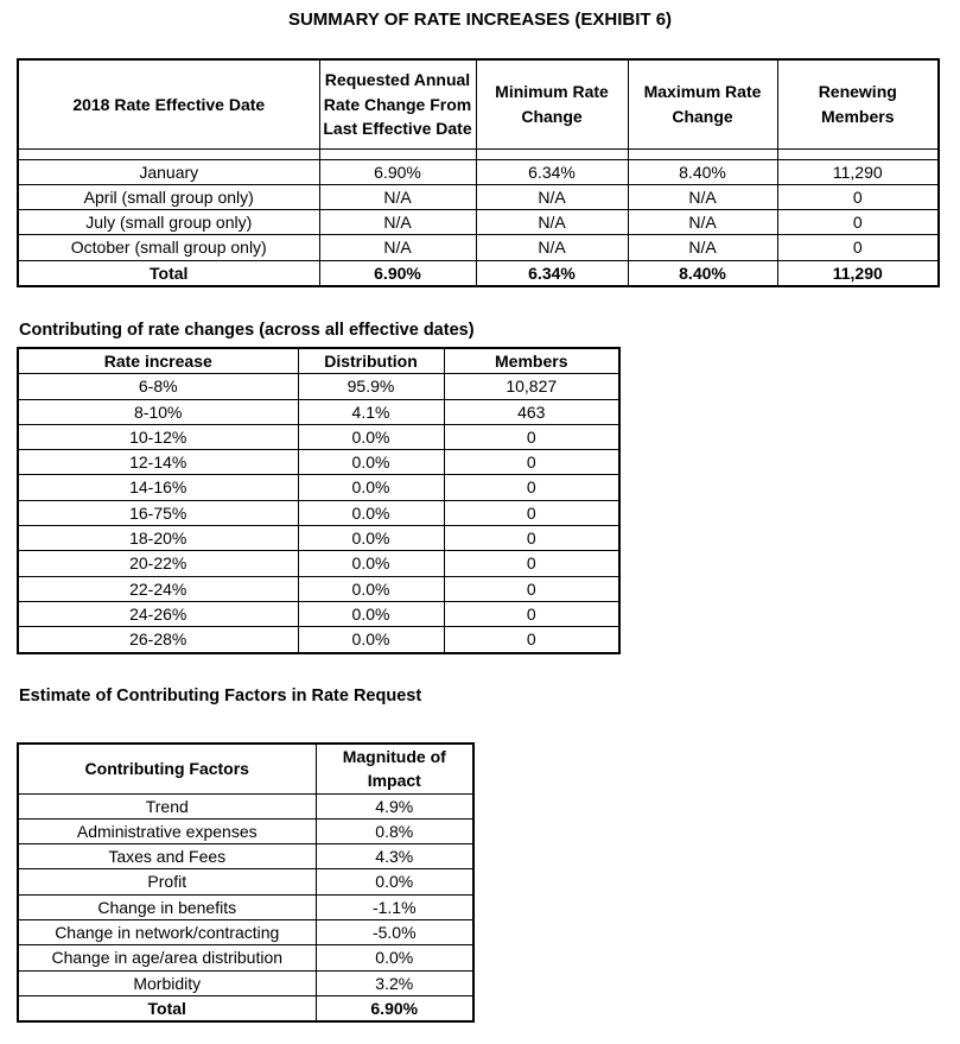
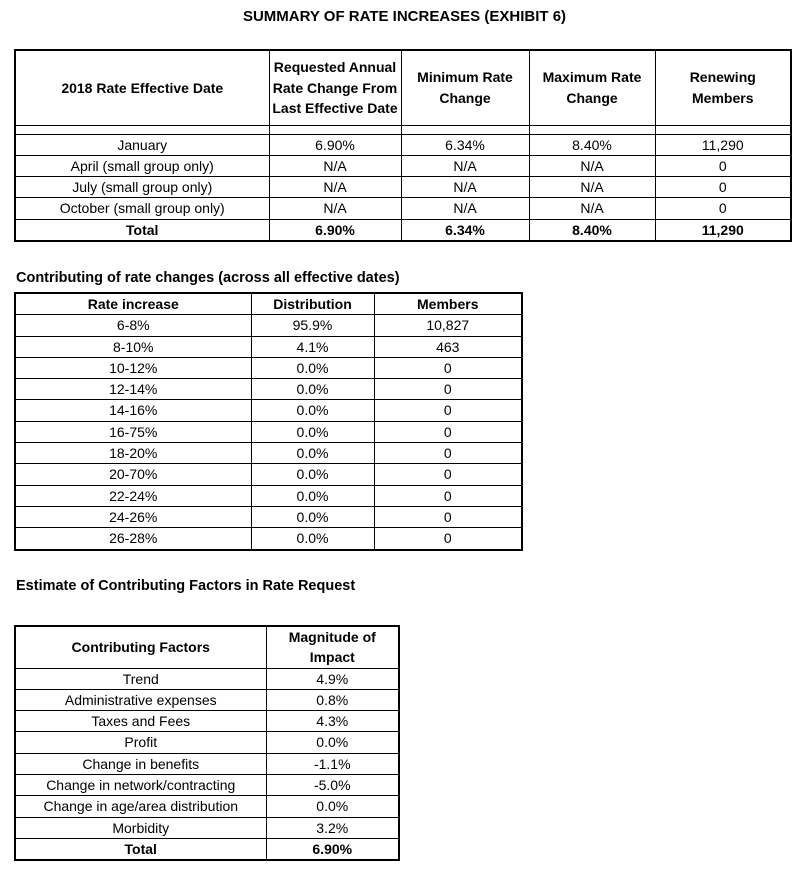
  SUMMARY OF RATE INCREASES (EXHIBIT 6)
  2018 Rate Effective Date	Requested Annual Rate Change From Last Effective Date	Minimum Rate Change	Maximum Rate Change	Renewing Members
  January	6.90%	6.34%	8.40%	11,290
  April (small group only)	N/A	N/A	N/A	0
  July (small group only)	N/A	N/A	N/A	0
  October (small group only)	N/A	N/A	N/A	0
  Total	6.90%	6.34%	8.40%	11,290
  Contributing of rate changes (across all effective dates)
  Rate increase	Distribution	Members
  6-8%	95.9%	10,827
  8-10%	4.1%	463
  10-12%	0.0%	0
  12-14%	0.0%	0
  14-16%	0.0%	0
  16-75%	0.0%	0
  18-20%	0.0%	0
- 20-22%	0.0%	0
+ 20-70%	0.0%	0
  22-24%	0.0%	0
  24-26%	0.0%	0
  26-28%	0.0%	0
  Estimate of Contributing Factors in Rate Request
  Contributing Factors	Magnitude of Impact
  Trend	4.9%
  Administrative expenses	0.8%
  Taxes and Fees	4.3%
  Profit	0.0%
  Change in benefits	-1.1%
  Change in network/contracting	-5.0%
  Change in age/area distribution	0.0%
  Morbidity	3.2%
  Total	6.90%
